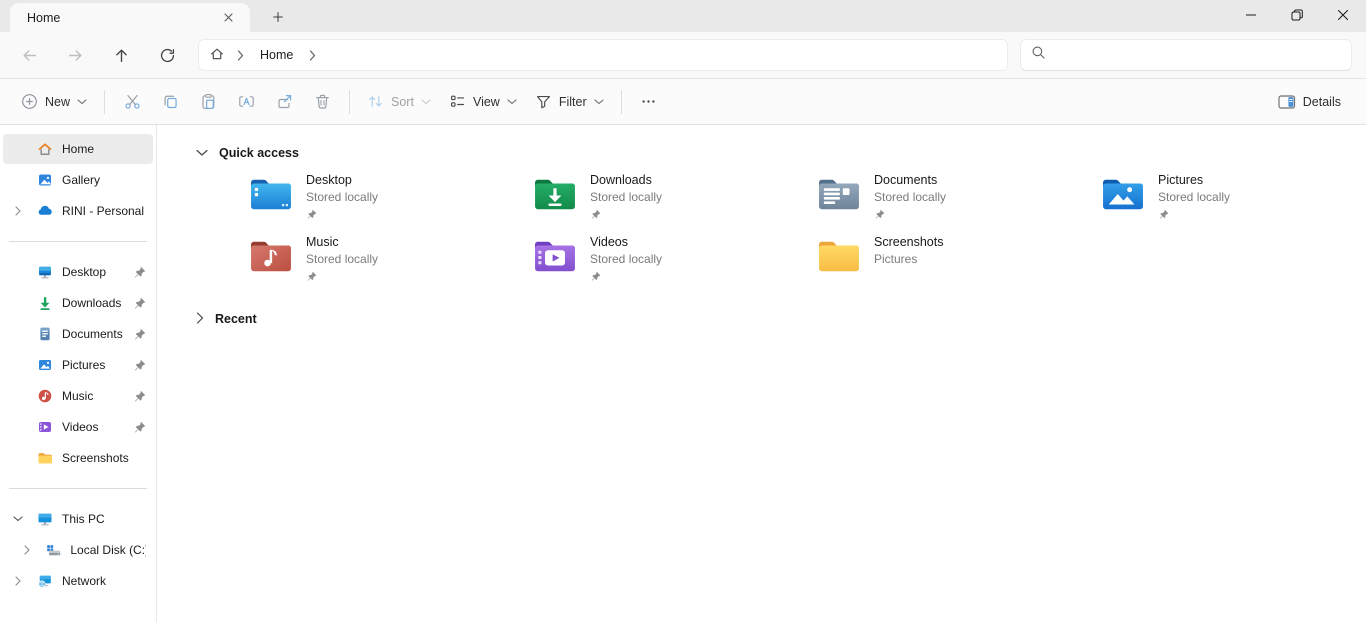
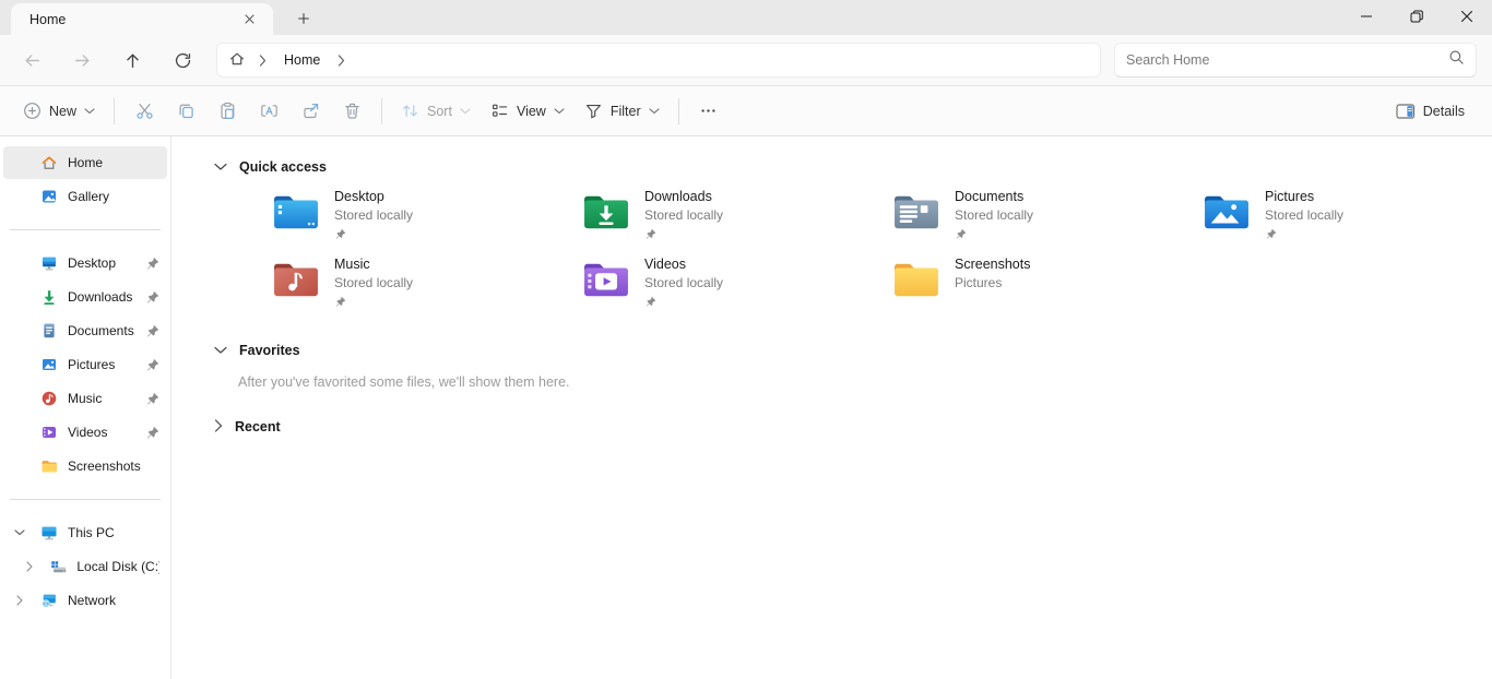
  Home
  Home
+ Search Home
  New
  Sort
  View
  Filter
  Details
  Home
  Gallery
- RINI - Personal
  Desktop
  Downloads
  Documents
  Pictures
  Music
  Videos
  Screenshots
  This PC
  Local Disk (C:
  Network
  Quick access
  Desktop
  Stored locally
  Downloads
  Stored locally
  Documents
  Stored locally
  Pictures
  Stored locally
  Music
  Stored locally
  Videos
  Stored locally
  Screenshots
  Pictures
+ Favorites
+ After you've favorited some files, we'll show them here.
  Recent
